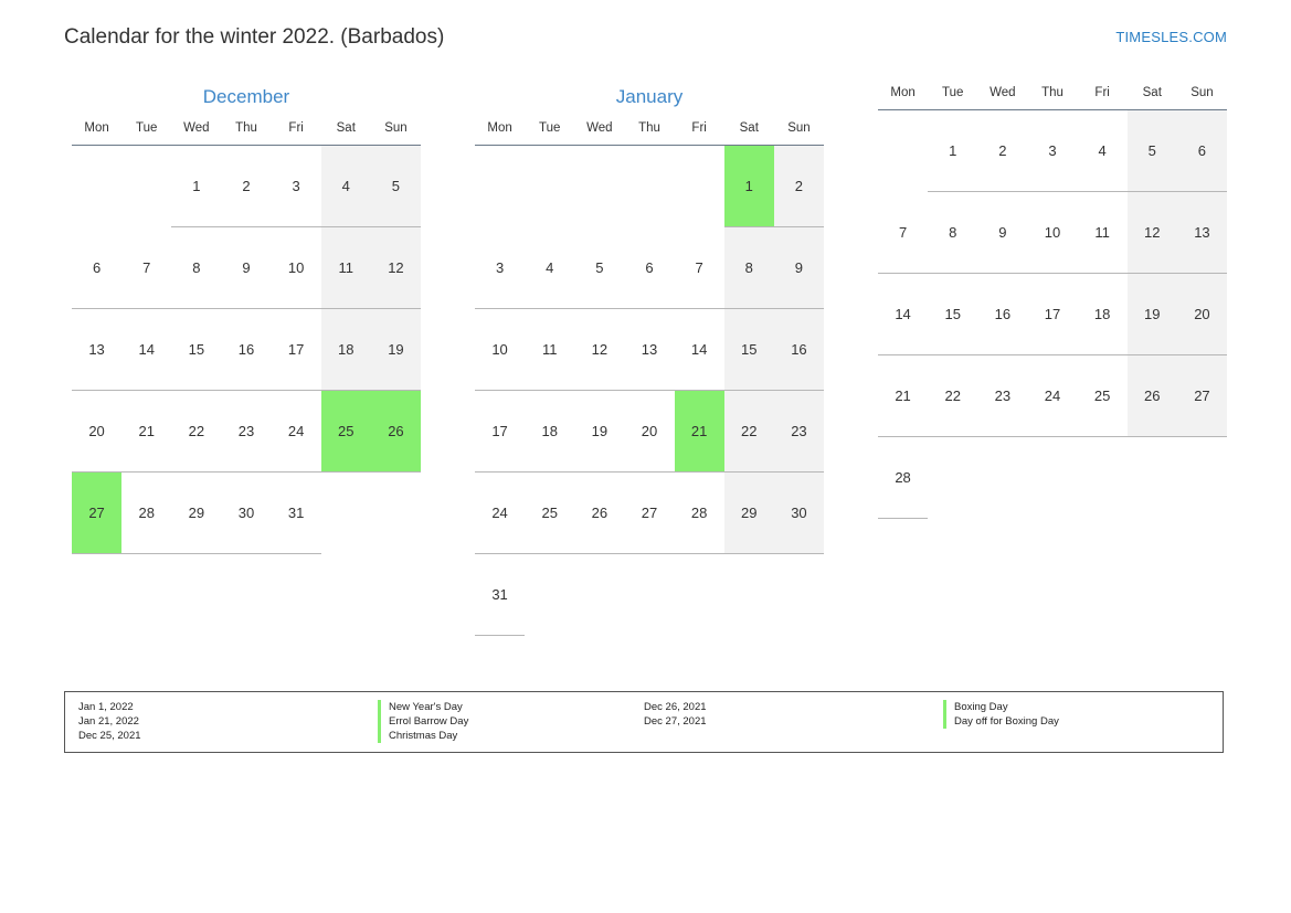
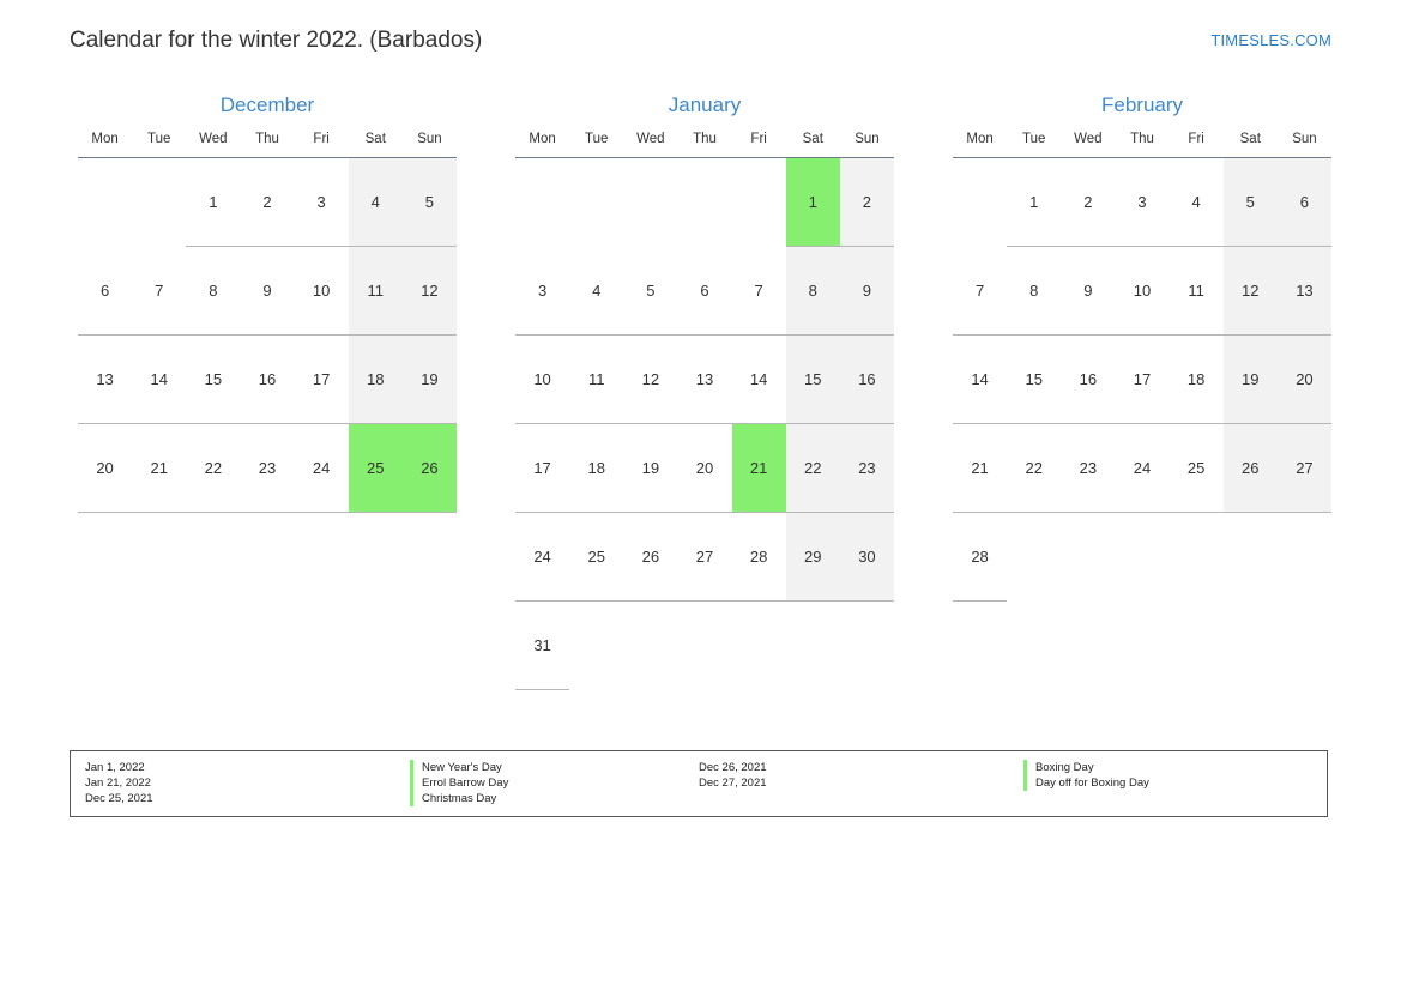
  Calendar for the winter 2022. (Barbados)
  TIMESLES.COM
  December
  Mon	Tue	Wed	Thu	Fri	Sat	Sun
  		1	2	3	4	5
  6	7	8	9	10	11	12
  13	14	15	16	17	18	19
  20	21	22	23	24	25	26
- 27	28	29	30	31
  January
  Mon	Tue	Wed	Thu	Fri	Sat	Sun
  					1	2
  3	4	5	6	7	8	9
  10	11	12	13	14	15	16
  17	18	19	20	21	22	23
  24	25	26	27	28	29	30
  31
+ February
  Mon	Tue	Wed	Thu	Fri	Sat	Sun
  	1	2	3	4	5	6
  7	8	9	10	11	12	13
  14	15	16	17	18	19	20
  21	22	23	24	25	26	27
  28
  Jan 1, 2022
  Jan 21, 2022
  Dec 25, 2021
  New Year's Day
  Errol Barrow Day
  Christmas Day
  Dec 26, 2021
  Dec 27, 2021
  Boxing Day
  Day off for Boxing Day
